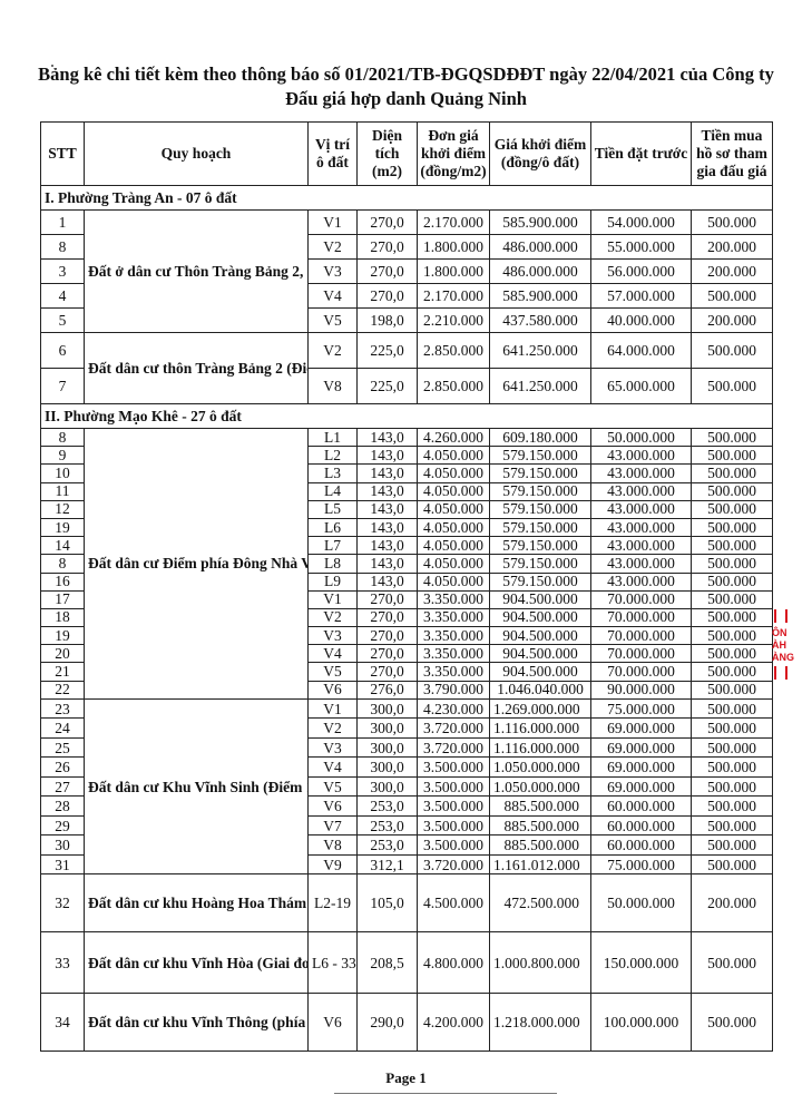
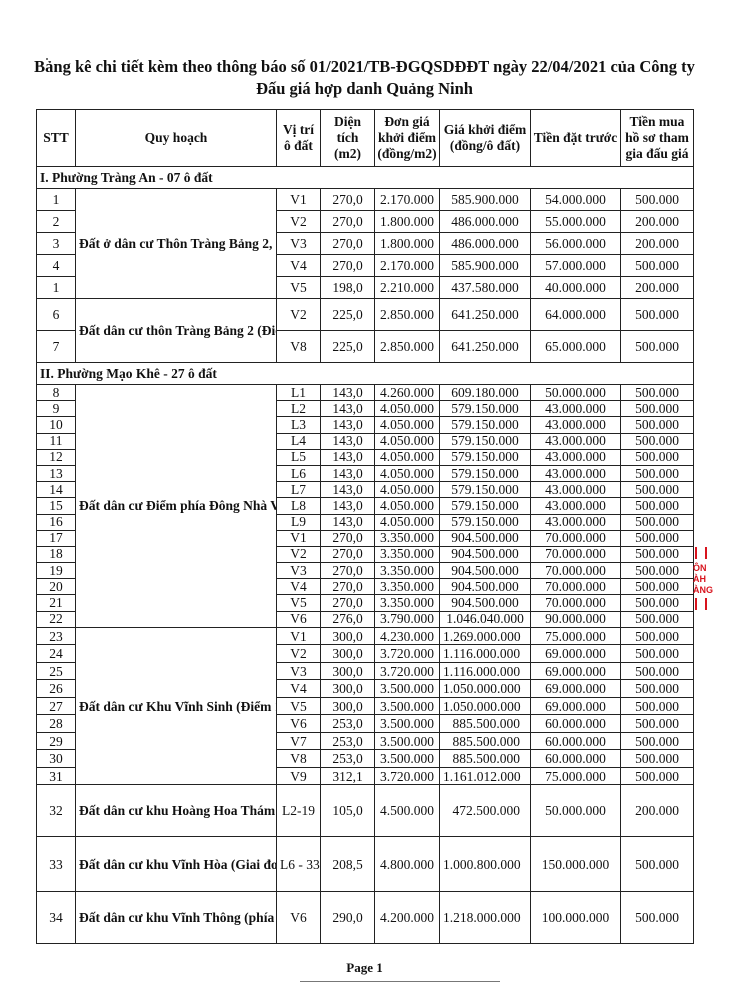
  Bảng kê chi tiết kèm theo thông báo số 01/2021/TB-ĐGQSDĐĐT ngày 22/04/2021 của Công ty
  Đấu giá hợp danh Quảng Ninh
  STT	Quy hoạch	Vị trí ô đất	Diện tích (m2)	Đơn giá khởi điểm (đồng/m2)	Giá khởi điểm (đồng/ô đất)	Tiền đặt trước	Tiền mua hồ sơ tham gia đấu giá
  I. Phường Tràng An - 07 ô đất
- 8	V2	270,0	1.800.000	486.000.000	55.000.000	200.000
+ 2	V2	270,0	1.800.000	486.000.000	55.000.000	200.000
  3	V3	270,0	1.800.000	486.000.000	56.000.000	200.000
  4	V4	270,0	2.170.000	585.900.000	57.000.000	500.000
- 5	V5	198,0	2.210.000	437.580.000	40.000.000	200.000
+ 1	V5	198,0	2.210.000	437.580.000	40.000.000	200.000
  6	Đất dân cư thôn Tràng Bảng 2 (Đi	V2	225,0	2.850.000	641.250.000	64.000.000	500.000
  7	V8	225,0	2.850.000	641.250.000	65.000.000	500.000
  II. Phường Mạo Khê - 27 ô đất
  9	L2	143,0	4.050.000	579.150.000	43.000.000	500.000
  10	L3	143,0	4.050.000	579.150.000	43.000.000	500.000
  11	L4	143,0	4.050.000	579.150.000	43.000.000	500.000
  12	L5	143,0	4.050.000	579.150.000	43.000.000	500.000
- 19	L6	143,0	4.050.000	579.150.000	43.000.000	500.000
+ 13	L6	143,0	4.050.000	579.150.000	43.000.000	500.000
  14	L7	143,0	4.050.000	579.150.000	43.000.000	500.000
- 8	L8	143,0	4.050.000	579.150.000	43.000.000	500.000
+ 15	L8	143,0	4.050.000	579.150.000	43.000.000	500.000
  16	L9	143,0	4.050.000	579.150.000	43.000.000	500.000
  17	V1	270,0	3.350.000	904.500.000	70.000.000	500.000
  18	V2	270,0	3.350.000	904.500.000	70.000.000	500.000
  19	V3	270,0	3.350.000	904.500.000	70.000.000	500.000
  20	V4	270,0	3.350.000	904.500.000	70.000.000	500.000
  21	V5	270,0	3.350.000	904.500.000	70.000.000	500.000
  22	V6	276,0	3.790.000	1.046.040.000	90.000.000	500.000
  24	V2	300,0	3.720.000	1.116.000.000	69.000.000	500.000
  25	V3	300,0	3.720.000	1.116.000.000	69.000.000	500.000
  26	V4	300,0	3.500.000	1.050.000.000	69.000.000	500.000
  27	V5	300,0	3.500.000	1.050.000.000	69.000.000	500.000
  28	V6	253,0	3.500.000	885.500.000	60.000.000	500.000
  29	V7	253,0	3.500.000	885.500.000	60.000.000	500.000
  30	V8	253,0	3.500.000	885.500.000	60.000.000	500.000
  31	V9	312,1	3.720.000	1.161.012.000	75.000.000	500.000
  32	Đất dân cư khu Hoàng Hoa Thám	L2-19	105,0	4.500.000	472.500.000	50.000.000	200.000
  33	Đất dân cư khu Vĩnh Hòa (Giai đo	L6 - 33	208,5	4.800.000	1.000.800.000	150.000.000	500.000
  ÔN
  ÀH
  ÀNG
  Page 1
